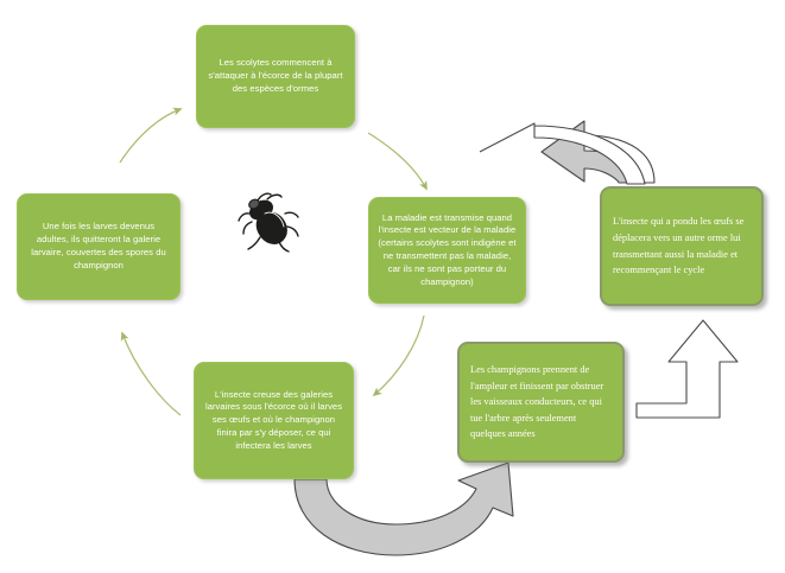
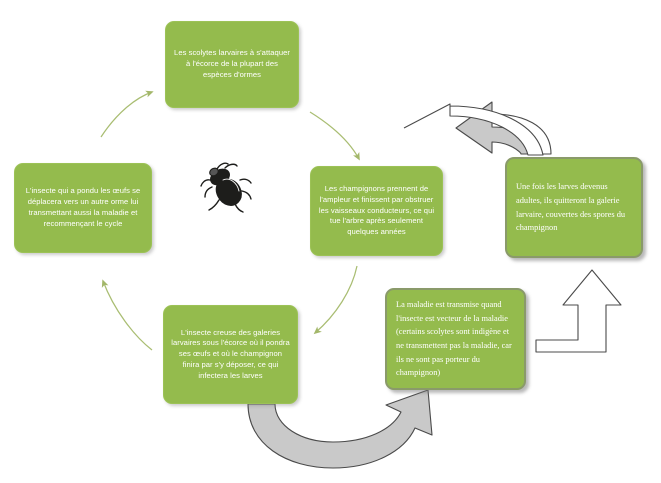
- Les scolytes commencent à s'attaquer à l'écorce de la plupart des espèces d'ormes
+ Les scolytes larvaires à s'attaquer à l'écorce de la plupart des espèces d'ormes
- La maladie est transmise quand l'insecte est vecteur de la maladie (certains scolytes sont indigène et ne transmettent pas la maladie, car ils ne sont pas porteur du champignon)
+ Les champignons prennent de l'ampleur et finissent par obstruer les vaisseaux conducteurs, ce qui tue l'arbre après seulement quelques années
- L'insecte qui a pondu les œufs se déplacera vers un autre orme lui transmettant aussi la maladie et recommençant le cycle
+ Une fois les larves devenus adultes, ils quitteront la galerie larvaire, couvertes des spores du champignon
- Les champignons prennent de l'ampleur et finissent par obstruer les vaisseaux conducteurs, ce qui tue l'arbre après seulement quelques années
+ La maladie est transmise quand l'insecte est vecteur de la maladie (certains scolytes sont indigène et ne transmettent pas la maladie, car ils ne sont pas porteur du champignon)
- L'insecte creuse des galeries larvaires sous l'écorce où il larves ses œufs et où le champignon finira par s'y déposer, ce qui infectera les larves
+ L'insecte creuse des galeries larvaires sous l'écorce où il pondra ses œufs et où le champignon finira par s'y déposer, ce qui infectera les larves
- Une fois les larves devenus adultes, ils quitteront la galerie larvaire, couvertes des spores du champignon
+ L'insecte qui a pondu les œufs se déplacera vers un autre orme lui transmettant aussi la maladie et recommençant le cycle
